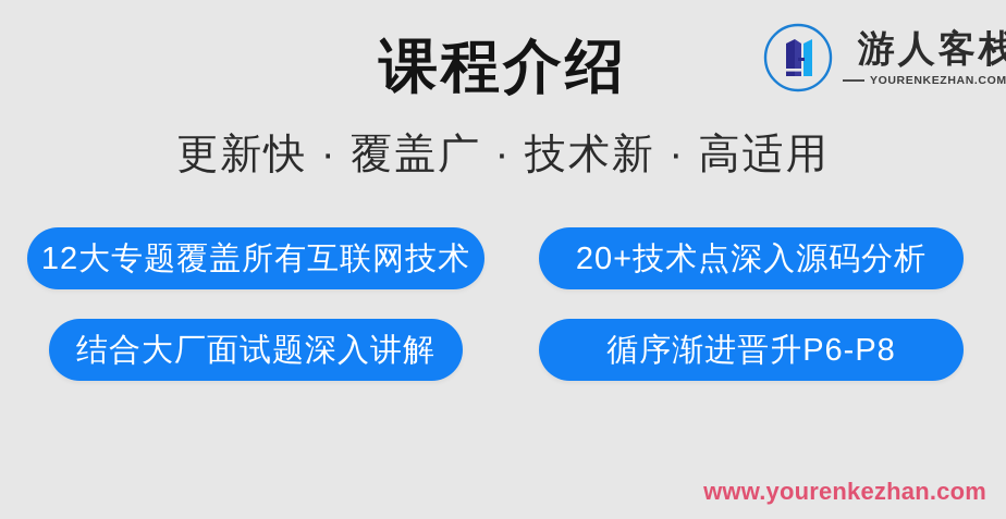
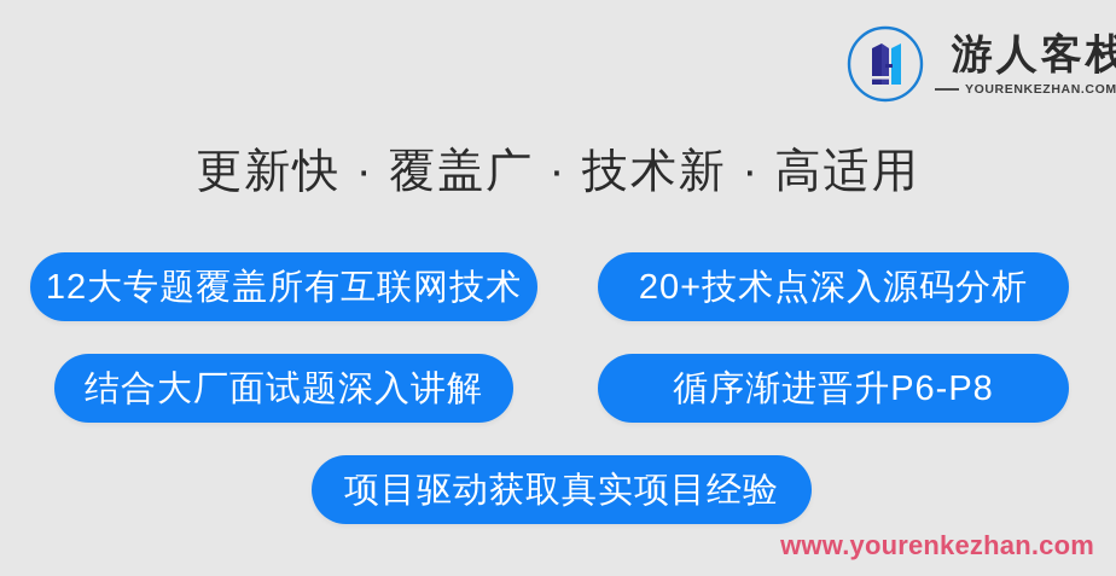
  游人客栈
  YOURENKEZHAN.COM
- 课程介绍
  更新快 · 覆盖广 · 技术新 · 高适用
  12大专题覆盖所有互联网技术
  20+技术点深入源码分析
  结合大厂面试题深入讲解
  循序渐进晋升P6-P8
+ 项目驱动获取真实项目经验
  www.yourenkezhan.com
